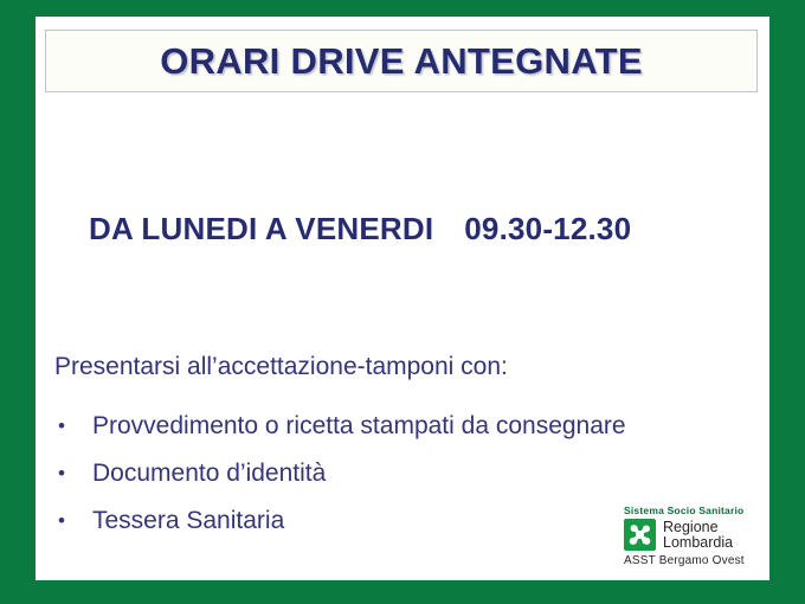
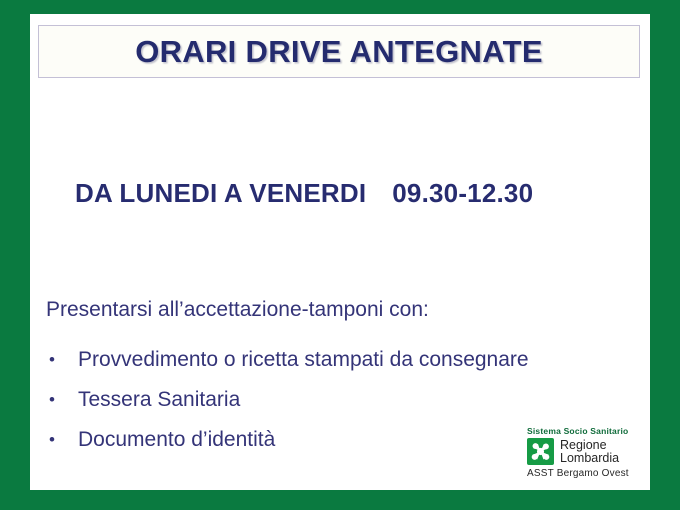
  ORARI DRIVE ANTEGNATE
  DA LUNEDI A VENERDI 09.30-12.30
  Presentarsi all’accettazione-tamponi con:
  •
  Provvedimento o ricetta stampati da consegnare
  •
- Documento d’identità
+ Tessera Sanitaria
  •
- Tessera Sanitaria
+ Documento d’identità
  Sistema Socio Sanitario
  Regione
  Lombardia
  ASST Bergamo Ovest
